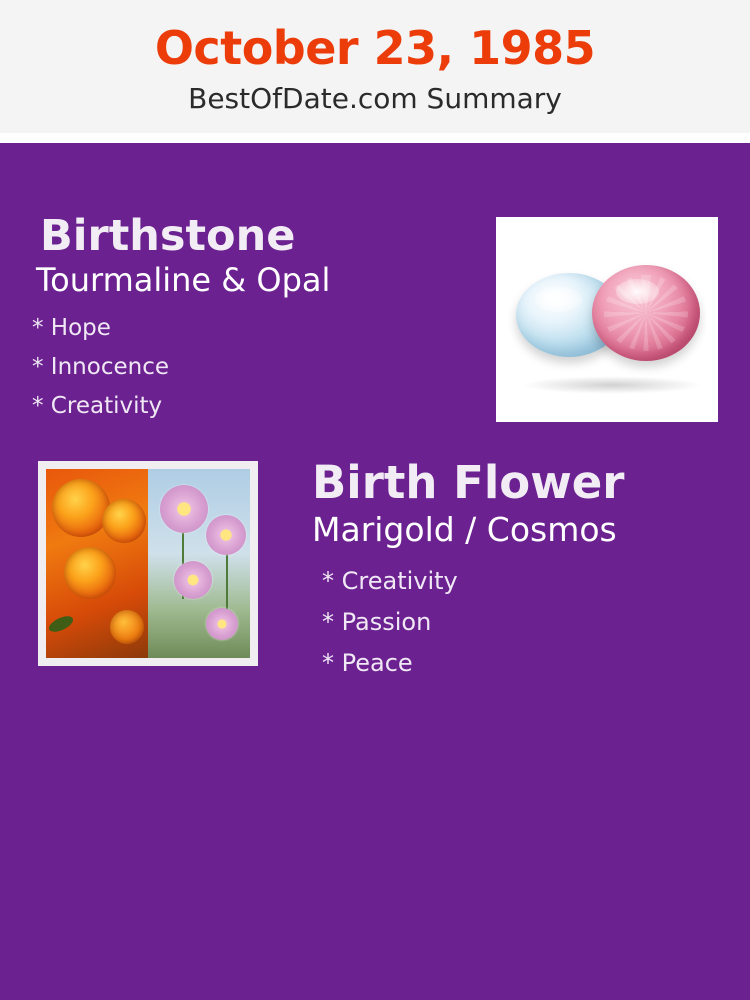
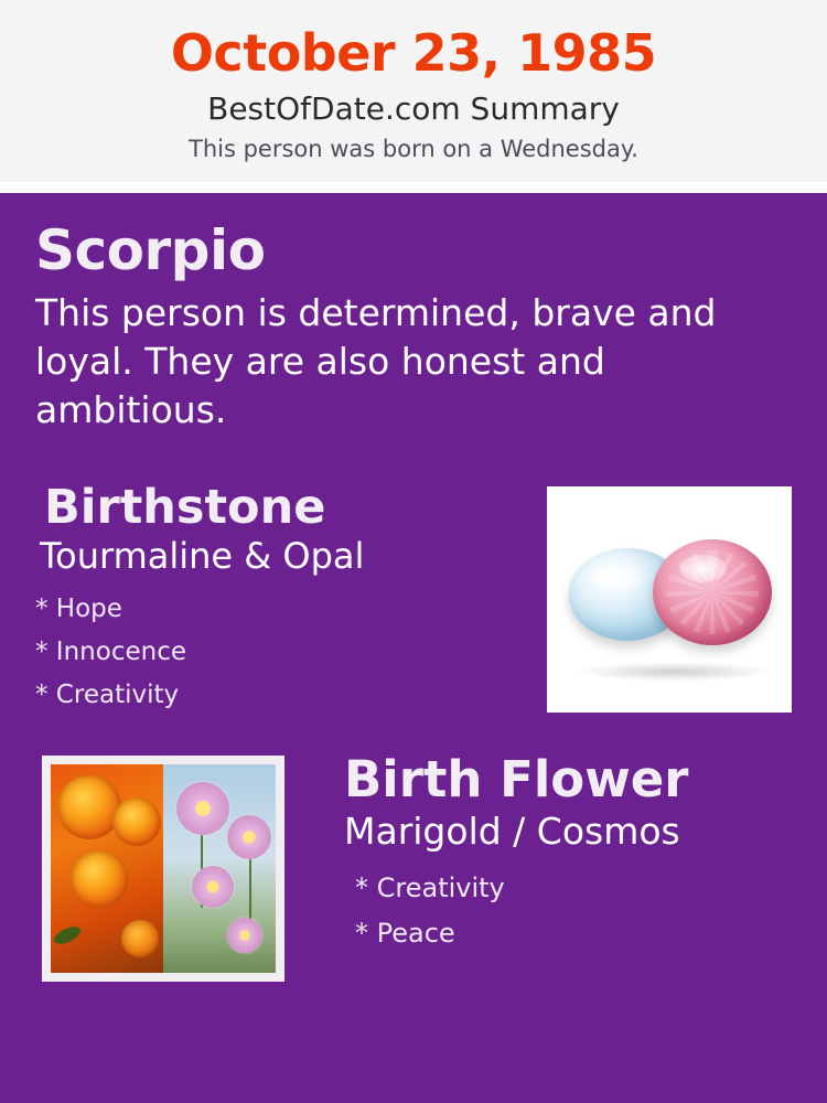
  October 23, 1985
  BestOfDate.com Summary
+ This person was born on a Wednesday.
+ Scorpio
+ This person is determined, brave and loyal. They are also honest and ambitious.
  Birthstone
  Tourmaline & Opal
  * Hope
  * Innocence
  * Creativity
  Birth Flower
  Marigold / Cosmos
  * Creativity
- * Passion
  * Peace
